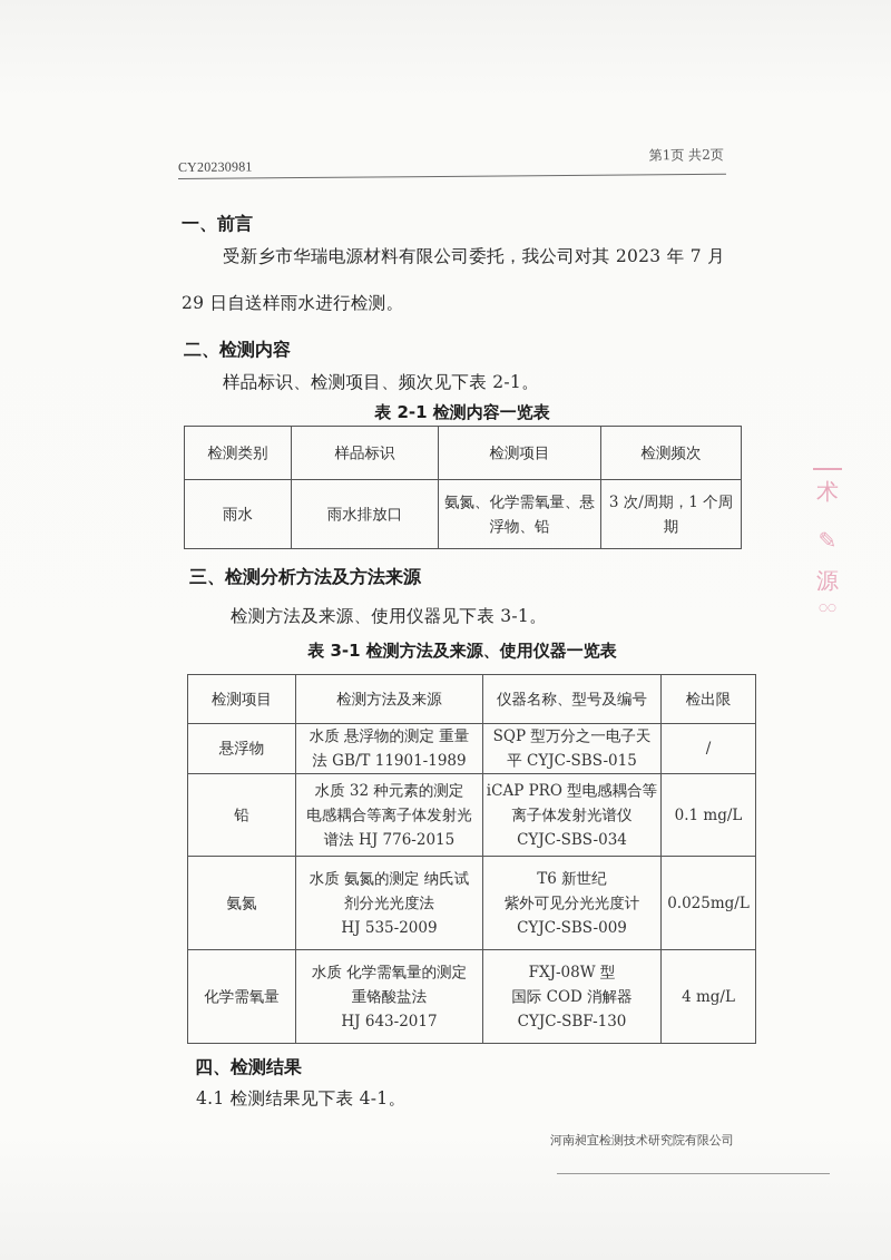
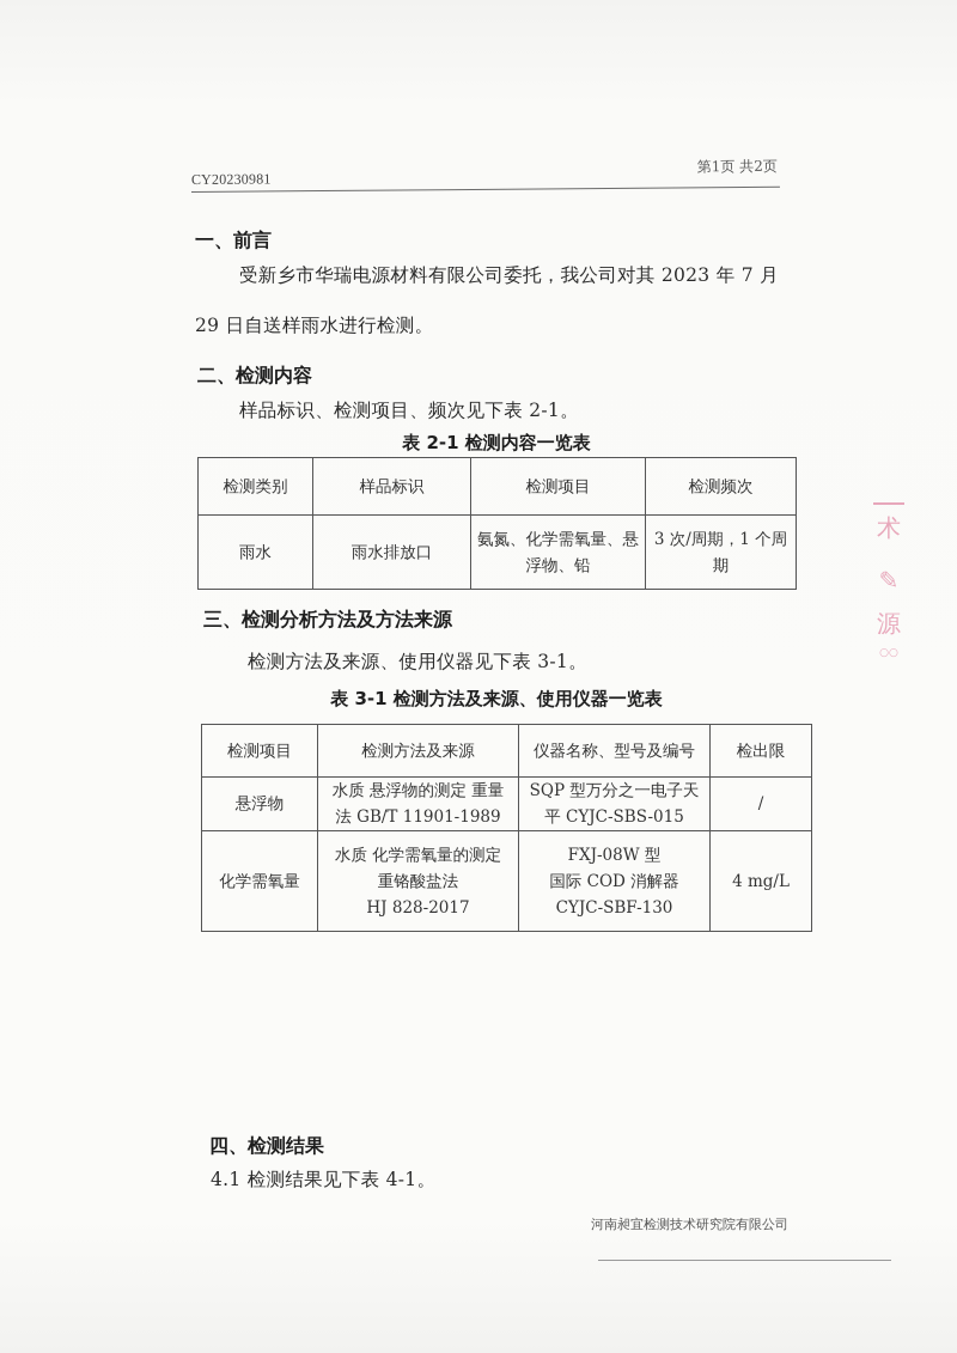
  CY20230981
  第1页 共2页
  一、前言
  受新乡市华瑞电源材料有限公司委托，我公司对其 2023 年 7 月
  29 日自送样雨水进行检测。
  二、检测内容
  样品标识、检测项目、频次见下表 2-1。
  表 2-1 检测内容一览表
  检测类别	样品标识	检测项目	检测频次
  雨水	雨水排放口	氨氮、化学需氧量、悬 浮物、铅	3 次/周期，1 个周期
  三、检测分析方法及方法来源
  检测方法及来源、使用仪器见下表 3-1。
  表 3-1 检测方法及来源、使用仪器一览表
  检测项目	检测方法及来源	仪器名称、型号及编号	检出限
  悬浮物	水质 悬浮物的测定 重量 法 GB/T 11901-1989	SQP 型万分之一电子天 平 CYJC-SBS-015	/
- 铅	水质 32 种元素的测定 电感耦合等离子体发射光 谱法 HJ 776-2015	iCAP PRO 型电感耦合等 离子体发射光谱仪 CYJC-SBS-034	0.1 mg/L
- 氨氮	水质 氨氮的测定 纳氏试 剂分光光度法 HJ 535-2009	T6 新世纪 紫外可见分光光度计 CYJC-SBS-009	0.025mg/L
- 化学需氧量	水质 化学需氧量的测定 重铬酸盐法 HJ 643-2017	FXJ-08W 型 国际 COD 消解器 CYJC-SBF-130	4 mg/L
+ 化学需氧量	水质 化学需氧量的测定 重铬酸盐法 HJ 828-2017	FXJ-08W 型 国际 COD 消解器 CYJC-SBF-130	4 mg/L
  四、检测结果
  4.1 检测结果见下表 4-1。
  河南昶宜检测技术研究院有限公司
  术
  ✎
  源
  ○○
